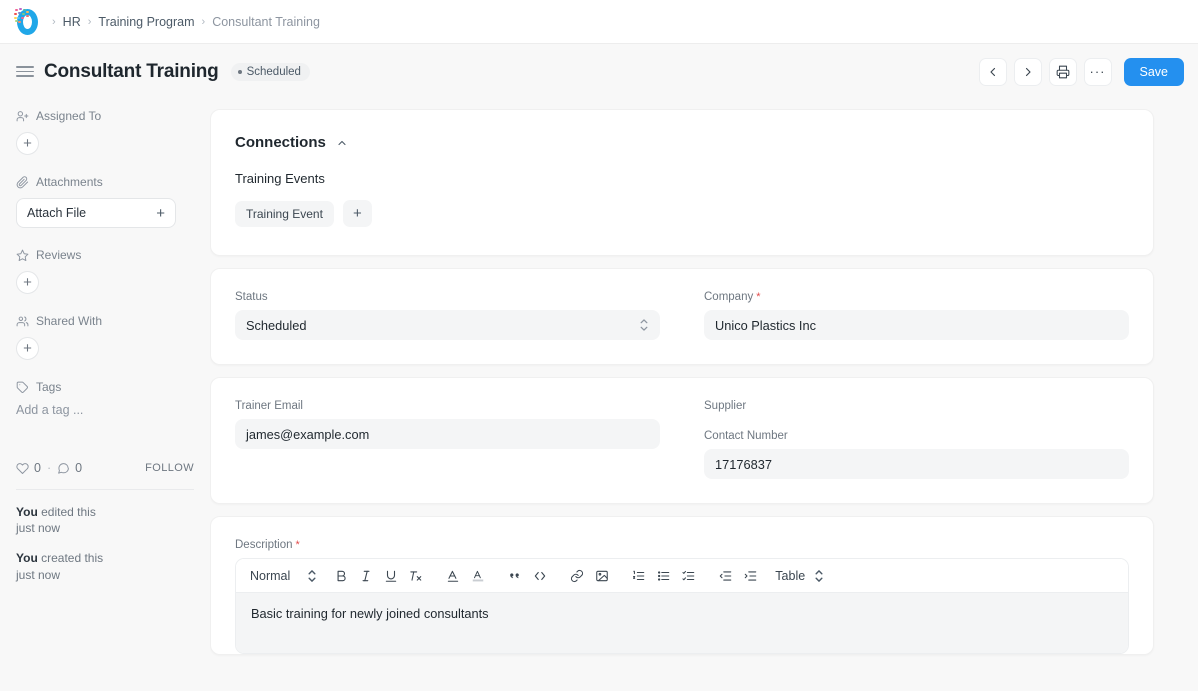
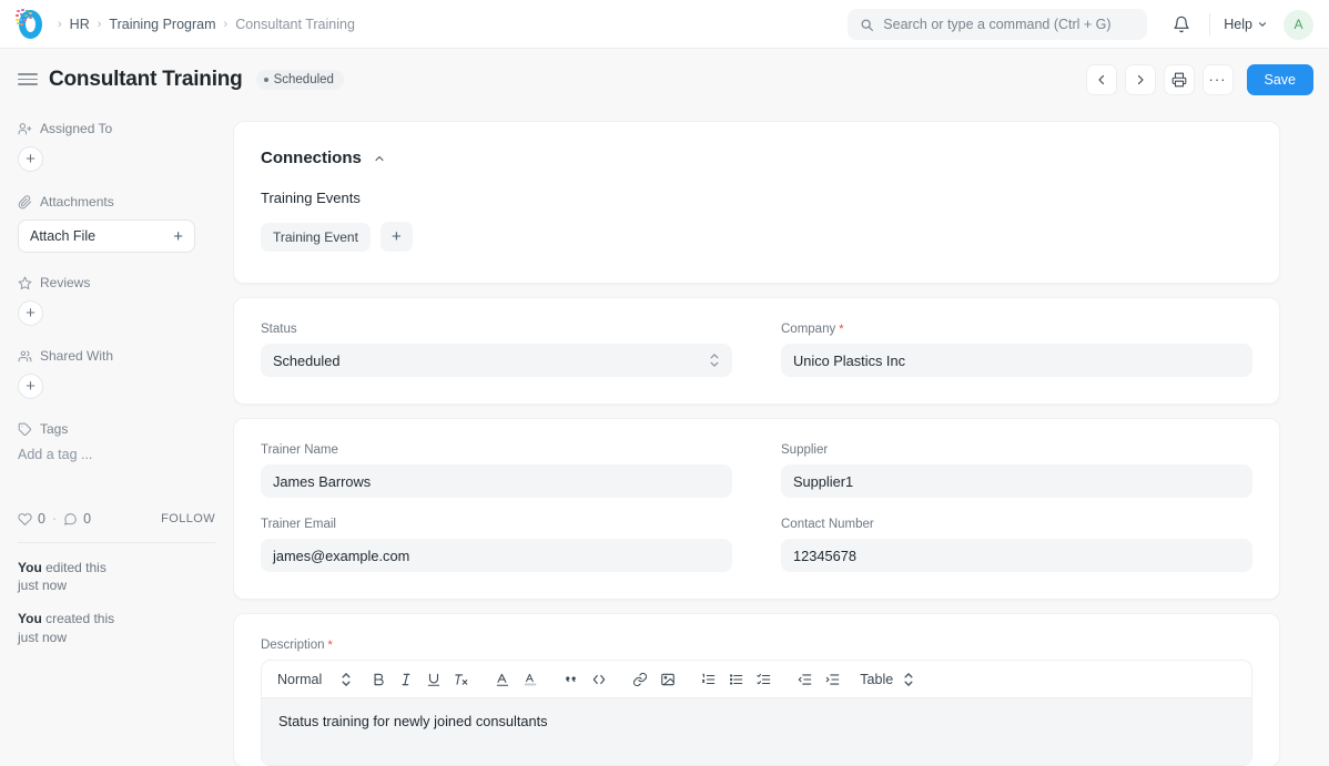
  ›
  HR
  ›
  Training Program
  ›
  Consultant Training
+ Search or type a command (Ctrl + G)
+ Help
+ A
  Consultant Training
  Scheduled
  ···
  Save
  Assigned To
  +
  Attachments
  Attach File
  +
  Reviews
  +
  Shared With
  +
  Tags
  Add a tag ...
  0
  ·
  0
  FOLLOW
  You edited this
  just now
  You created this
  just now
  Connections
  Training Events
  Training Event
  +
  Status
  Scheduled
  Company
  *
  Unico Plastics Inc
+ Trainer Name
+ James Barrows
  Trainer Email
  james@example.com
  Supplier
+ Supplier1
  Contact Number
- 17176837
+ 12345678
  Description
  *
  Normal
  Table
- Basic training for newly joined consultants
+ Status training for newly joined consultants
